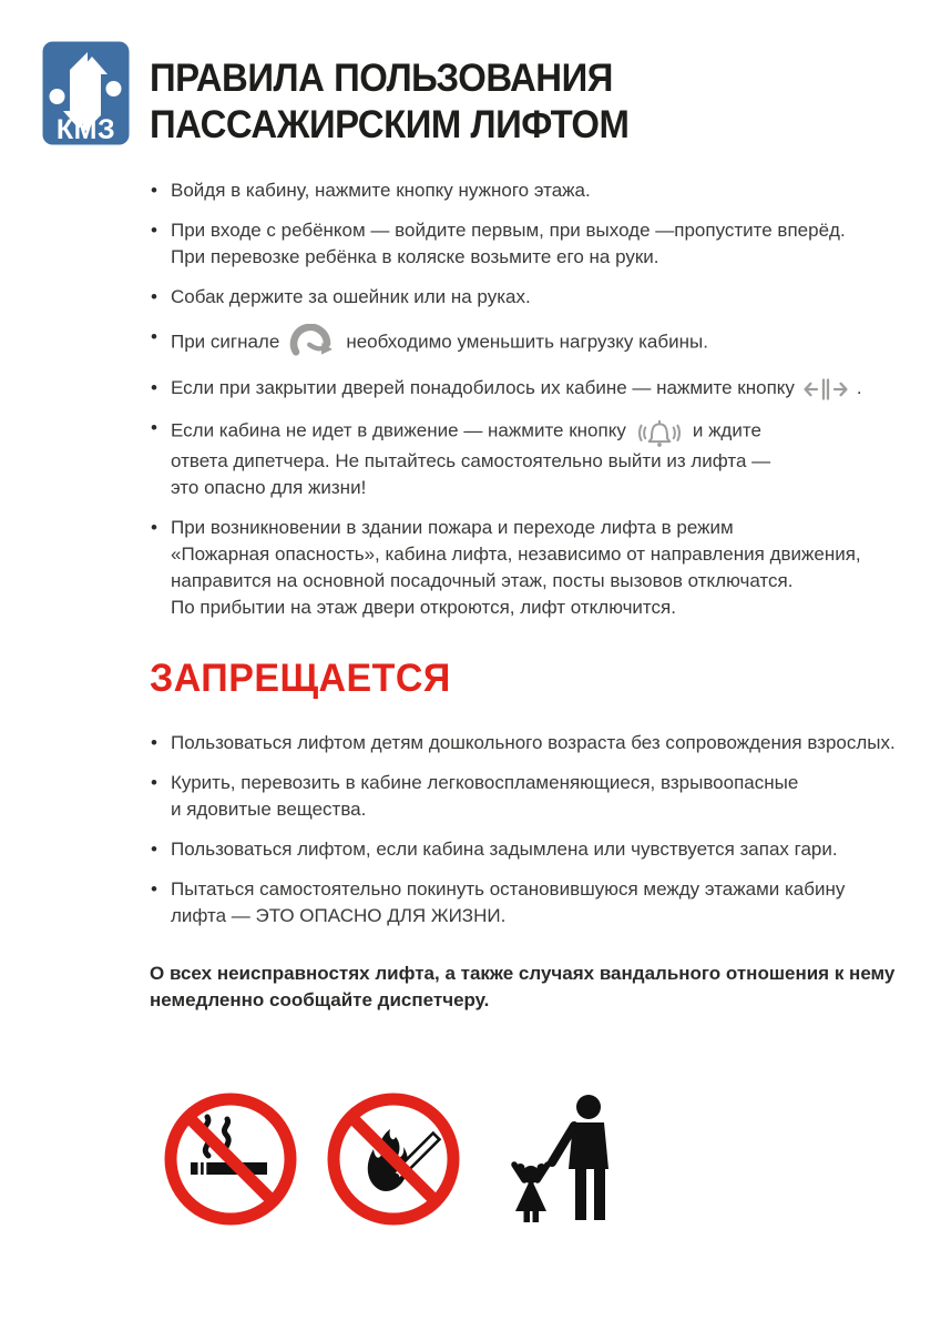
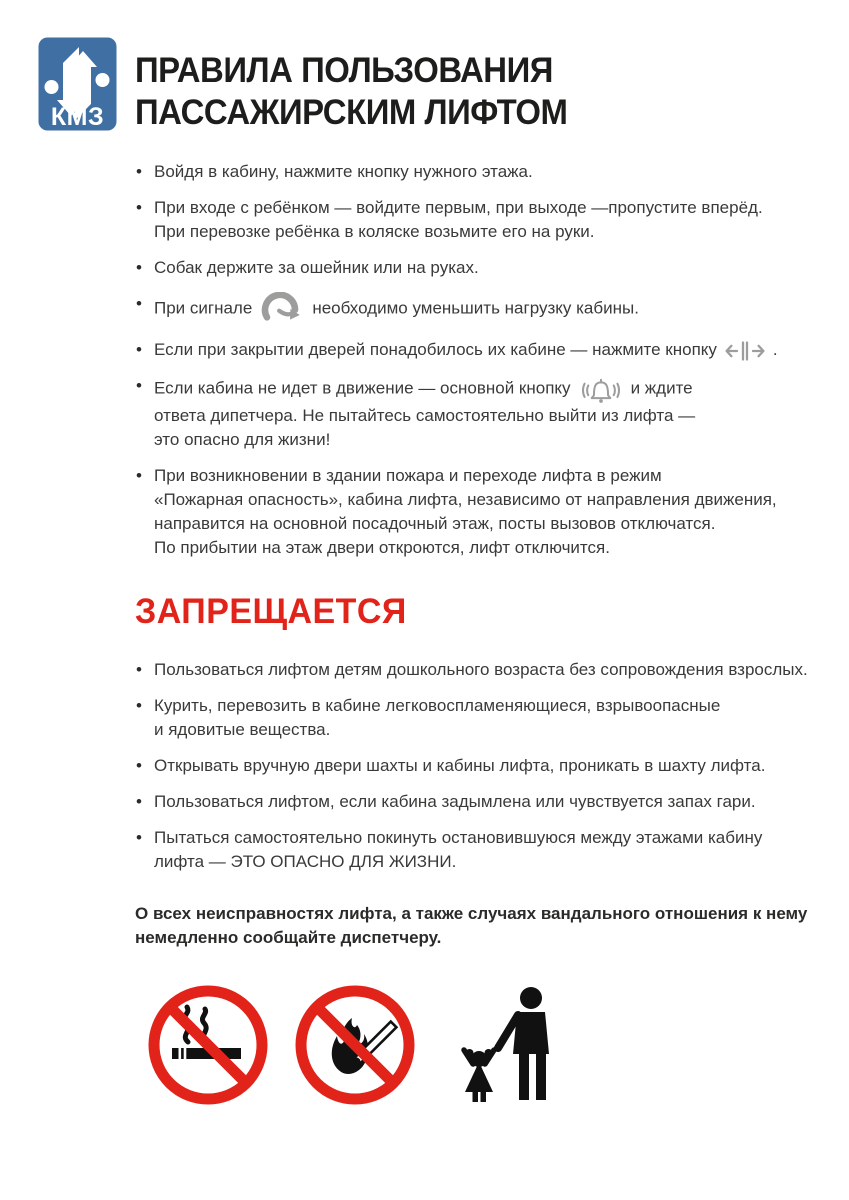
  КМЗ
  ПРАВИЛА ПОЛЬЗОВАНИЯ
  ПАССАЖИРСКИМ ЛИФТОМ
  Войдя в кабину, нажмите кнопку нужного этажа.
  При входе с ребёнком — войдите первым, при выходе —пропустите вперёд.
  При перевозке ребёнка в коляске возьмите его на руки.
  Собак держите за ошейник или на руках.
  При сигнале необходимо уменьшить нагрузку кабины.
  Если при закрытии дверей понадобилось их кабине — нажмите кнопку .
- Если кабина не идет в движение — нажмите кнопку и ждите
+ Если кабина не идет в движение — основной кнопку и ждите
  ответа дипетчера. Не пытайтесь самостоятельно выйти из лифта —
  это опасно для жизни!
  При возникновении в здании пожара и переходе лифта в режим
  «Пожарная опасность», кабина лифта, независимо от направления движения,
  направится на основной посадочный этаж, посты вызовов отключатся.
  По прибытии на этаж двери откроются, лифт отключится.
  ЗАПРЕЩАЕТСЯ
  Пользоваться лифтом детям дошкольного возраста без сопровождения взрослых.
  Курить, перевозить в кабине легковоспламеняющиеся, взрывоопасные
  и ядовитые вещества.
+ Открывать вручную двери шахты и кабины лифта, проникать в шахту лифта.
  Пользоваться лифтом, если кабина задымлена или чувствуется запах гари.
  Пытаться самостоятельно покинуть остановившуюся между этажами кабину
  лифта — ЭТО ОПАСНО ДЛЯ ЖИЗНИ.
  О всех неисправностях лифта, а также случаях вандального отношения к нему
  немедленно сообщайте диспетчеру.
